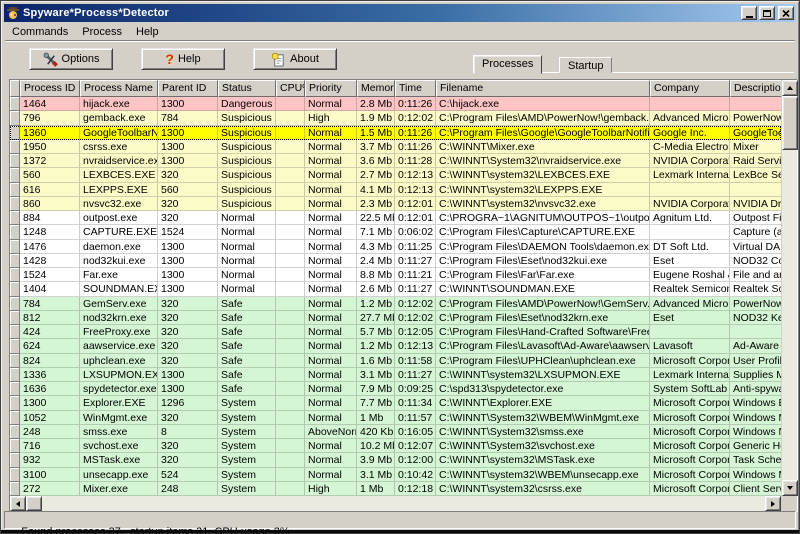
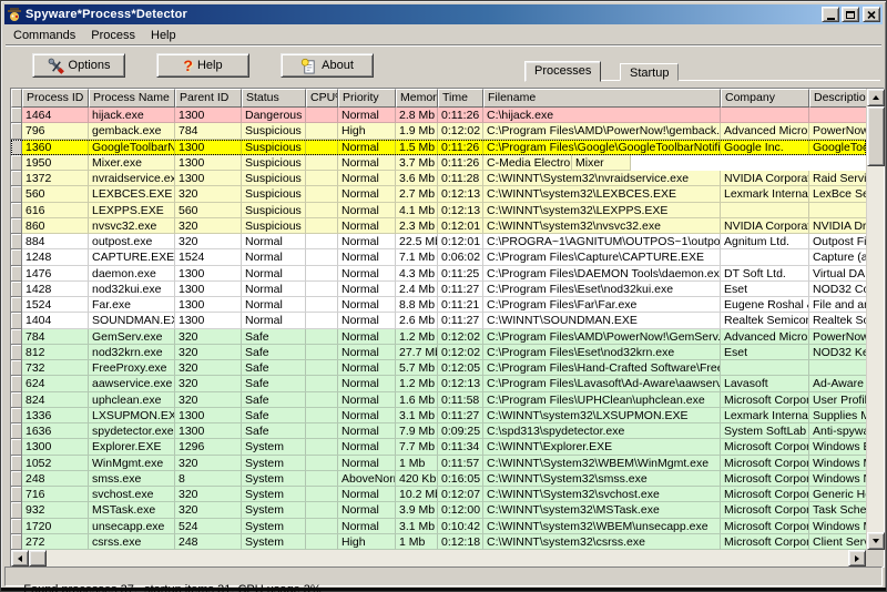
  Spyware*Process*Detector
  Commands
  Process
  Help
  Options
  ?
  Help
  About
  Processes
  Startup
  Process ID
  Process Name
  Parent ID
  Status
  CPU
  Priority
  Memor
  Time
  Filename
  Company
  Descriptio
  1464
  hijack.exe
  1300
  Dangerous
  Normal
  2.8 Mb
  0:11:26
  C:\hijack.exe
  796
  gemback.exe
  784
  Suspicious
  High
  1.9 Mb
  0:12:02
  C:\Program Files\AMD\PowerNow!\gemback.
  Advanced Micro
  PowerNow
  1360
  GoogleToolbarN
  1300
  Suspicious
  Normal
  1.5 Mb
  0:11:26
  C:\Program Files\Google\GoogleToolbarNotifi
  Google Inc.
  GoogleTo
  1950
- csrss.exe
+ Mixer.exe
  1300
  Suspicious
  Normal
  3.7 Mb
  0:11:26
- C:\WINNT\Mixer.exe
  C-Media Electro
  Mixer
  1372
  nvraidservice.ex
  1300
  Suspicious
  Normal
  3.6 Mb
  0:11:28
  C:\WINNT\System32\nvraidservice.exe
  NVIDIA Corpora
  Raid Serv
  560
  LEXBCES.EXE
  320
  Suspicious
  Normal
  2.7 Mb
  0:12:13
  C:\WINNT\system32\LEXBCES.EXE
  Lexmark Interna
  LexBce S
  616
  LEXPPS.EXE
  560
  Suspicious
  Normal
  4.1 Mb
  0:12:13
  C:\WINNT\system32\LEXPPS.EXE
  860
  nvsvc32.exe
  320
  Suspicious
  Normal
  2.3 Mb
  0:12:01
  C:\WINNT\system32\nvsvc32.exe
  NVIDIA Corpora
  NVIDIA Dr
  884
  outpost.exe
  320
  Normal
  Normal
  22.5 M
  0:12:01
  C:\PROGRA~1\AGNITUM\OUTPOS~1\outpo
  Agnitum Ltd.
  Outpost F
  1248
  CAPTURE.EXE
  1524
  Normal
  Normal
  7.1 Mb
  0:06:02
  C:\Program Files\Capture\CAPTURE.EXE
  Capture (a
  1476
  daemon.exe
  1300
  Normal
  Normal
  4.3 Mb
  0:11:25
  C:\Program Files\DAEMON Tools\daemon.ex
  DT Soft Ltd.
  Virtual DA
  1428
  nod32kui.exe
  1300
  Normal
  Normal
  2.4 Mb
  0:11:27
  C:\Program Files\Eset\nod32kui.exe
  Eset
  NOD32 C
  1524
  Far.exe
  1300
  Normal
  Normal
  8.8 Mb
  0:11:21
  C:\Program Files\Far\Far.exe
  Eugene Roshal
  File and a
  1404
  SOUNDMAN.E
  1300
  Normal
  Normal
  2.6 Mb
  0:11:27
  C:\WINNT\SOUNDMAN.EXE
  Realtek Semico
  Realtek S
  784
  GemServ.exe
  320
  Safe
  Normal
  1.2 Mb
  0:12:02
  C:\Program Files\AMD\PowerNow!\GemServ.
  Advanced Micro
  PowerNow
  812
  nod32krn.exe
  320
  Safe
  Normal
  27.7 M
  0:12:02
  C:\Program Files\Eset\nod32krn.exe
  Eset
  NOD32 K
- 424
+ 732
  FreeProxy.exe
  320
  Safe
  Normal
  5.7 Mb
  0:12:05
  C:\Program Files\Hand-Crafted Software\Fre
  624
  aawservice.exe
  320
  Safe
  Normal
  1.2 Mb
  0:12:13
  C:\Program Files\Lavasoft\Ad-Aware\aawserv
  Lavasoft
  Ad-Aware
  824
  uphclean.exe
  320
  Safe
  Normal
  1.6 Mb
  0:11:58
  C:\Program Files\UPHClean\uphclean.exe
  Microsoft Corpor
  User Profi
  1336
  LXSUPMON.EX
  1300
  Safe
  Normal
  3.1 Mb
  0:11:27
  C:\WINNT\system32\LXSUPMON.EXE
  Lexmark Interna
  Supplies
  1636
  spydetector.exe
  1300
  Safe
  Normal
  7.9 Mb
  0:09:25
  C:\spd313\spydetector.exe
  System SoftLab
  Anti-spyw
  1300
  Explorer.EXE
  1296
  System
  Normal
  7.7 Mb
  0:11:34
  C:\WINNT\Explorer.EXE
  Microsoft Corpor
  Windows
  1052
  WinMgmt.exe
  320
  System
  Normal
  1 Mb
  0:11:57
  C:\WINNT\System32\WBEM\WinMgmt.exe
  Microsoft Corpor
  Windows
  248
  smss.exe
  8
  System
  AboveNor
  420 Kb
  0:16:05
  C:\WINNT\System32\smss.exe
  Microsoft Corpor
  Windows
  716
  svchost.exe
  320
  System
  Normal
  10.2 M
  0:12:07
  C:\WINNT\System32\svchost.exe
  Microsoft Corpor
  Generic H
  932
  MSTask.exe
  320
  System
  Normal
  3.9 Mb
  0:12:00
  C:\WINNT\system32\MSTask.exe
  Microsoft Corpor
  Task Sche
- 3100
+ 1720
  unsecapp.exe
  524
  System
  Normal
  3.1 Mb
  0:10:42
  C:\WINNT\system32\WBEM\unsecapp.exe
  Microsoft Corpor
  Windows
  272
- Mixer.exe
+ csrss.exe
  248
  System
  High
  1 Mb
  0:12:18
  C:\WINNT\system32\csrss.exe
  Microsoft Corpor
  Client Ser
